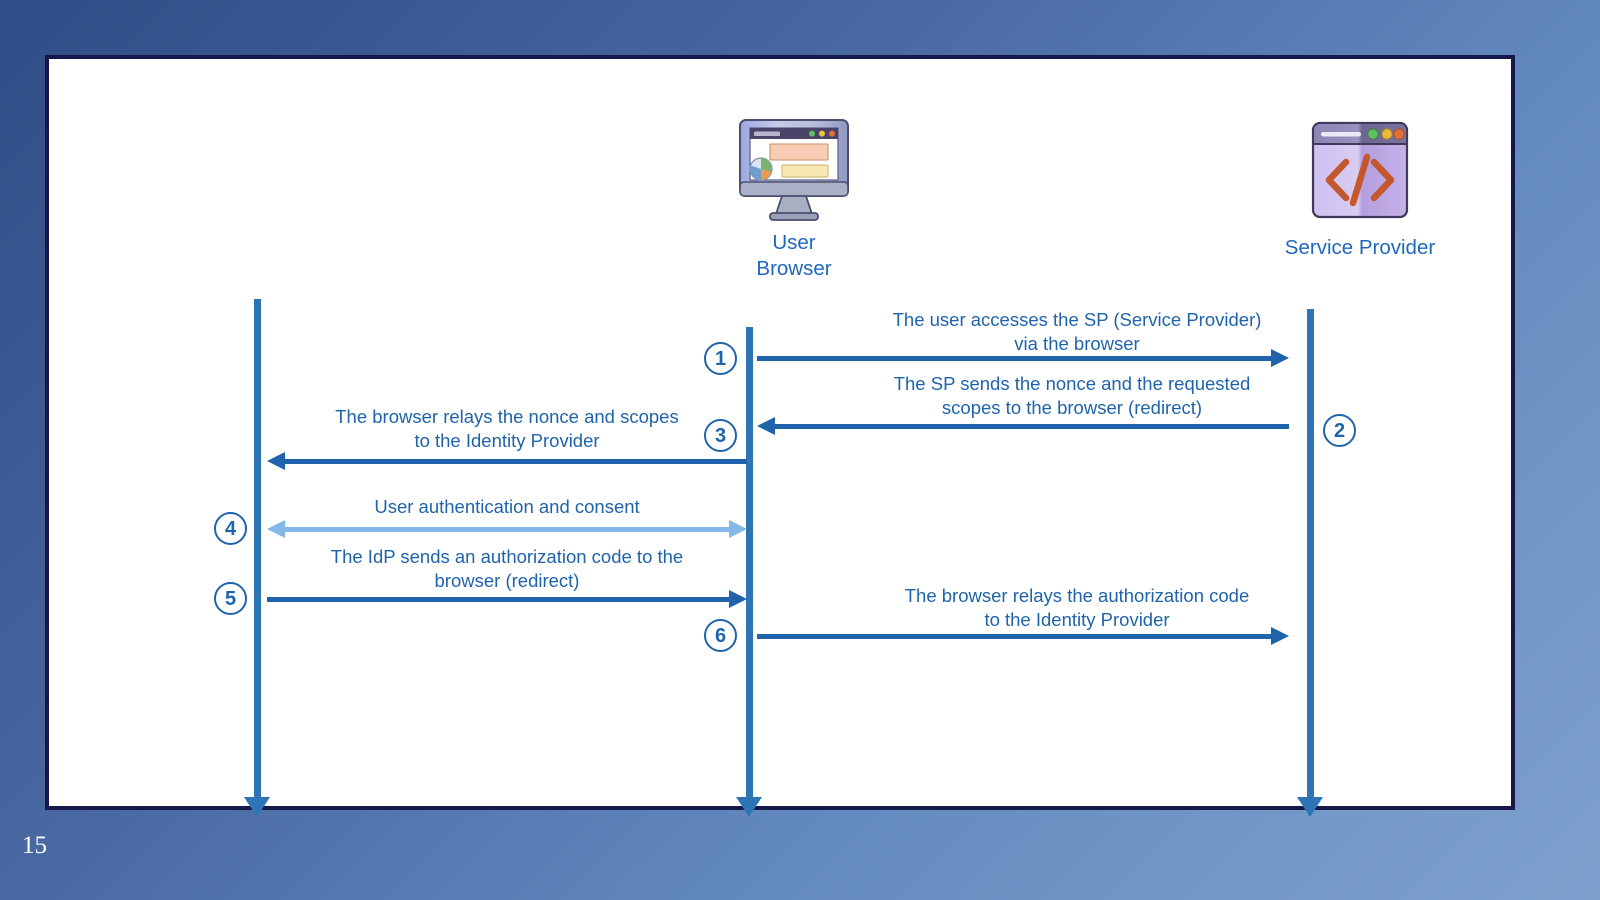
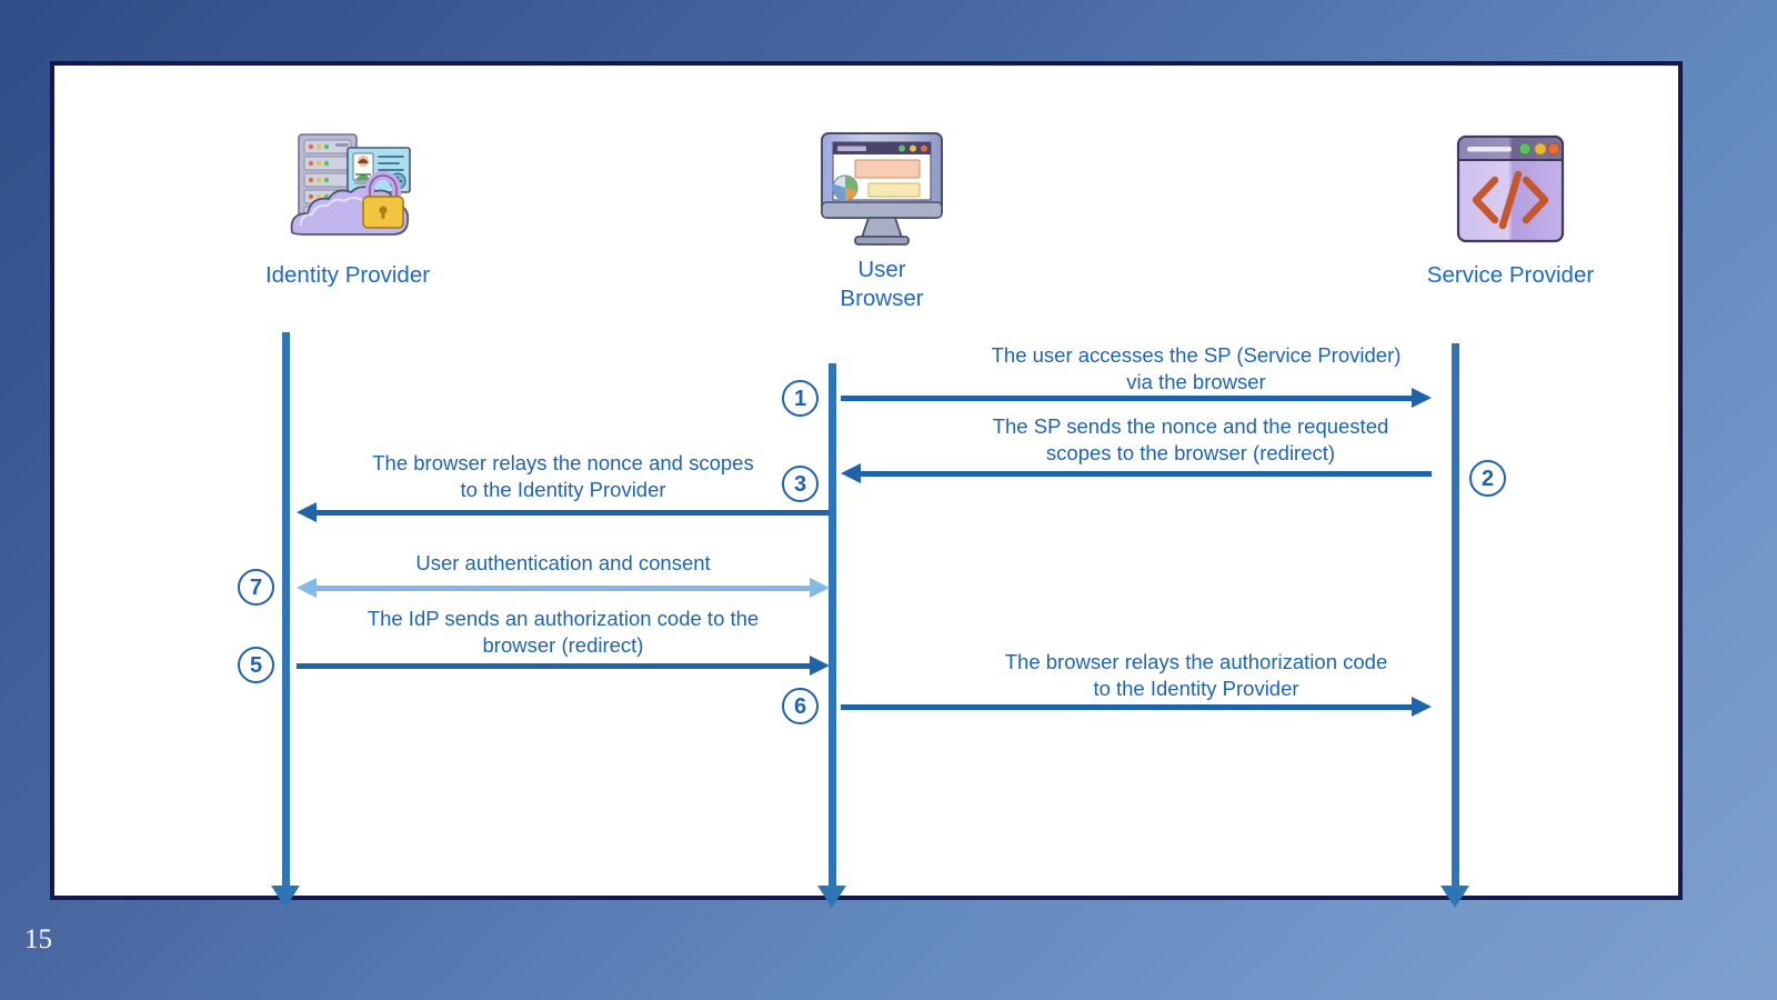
  15
+ Identity Provider
  User
  Browser
  Service Provider
  The user accesses the SP (Service Provider)
  via the browser
  1
  The SP sends the nonce and the requested
  scopes to the browser (redirect)
  2
  The browser relays the nonce and scopes
  to the Identity Provider
  3
  User authentication and consent
- 4
+ 7
  The IdP sends an authorization code to the
  browser (redirect)
  5
  The browser relays the authorization code
  to the Identity Provider
  6
